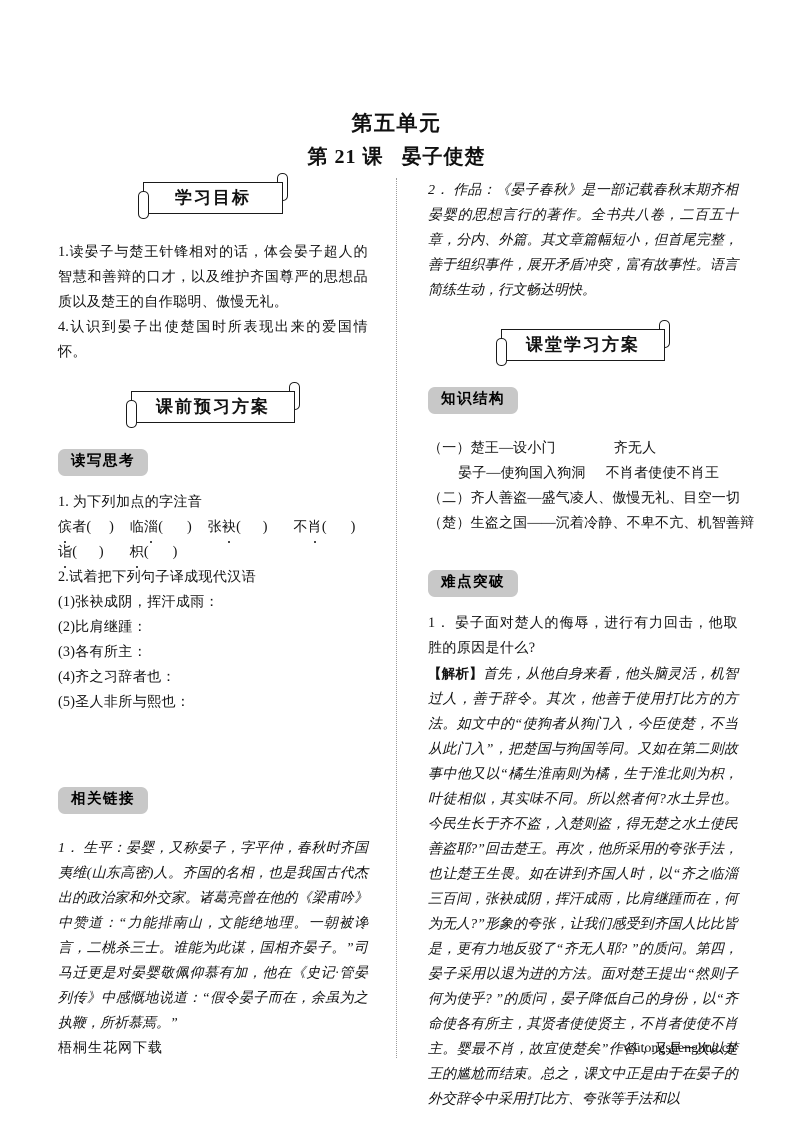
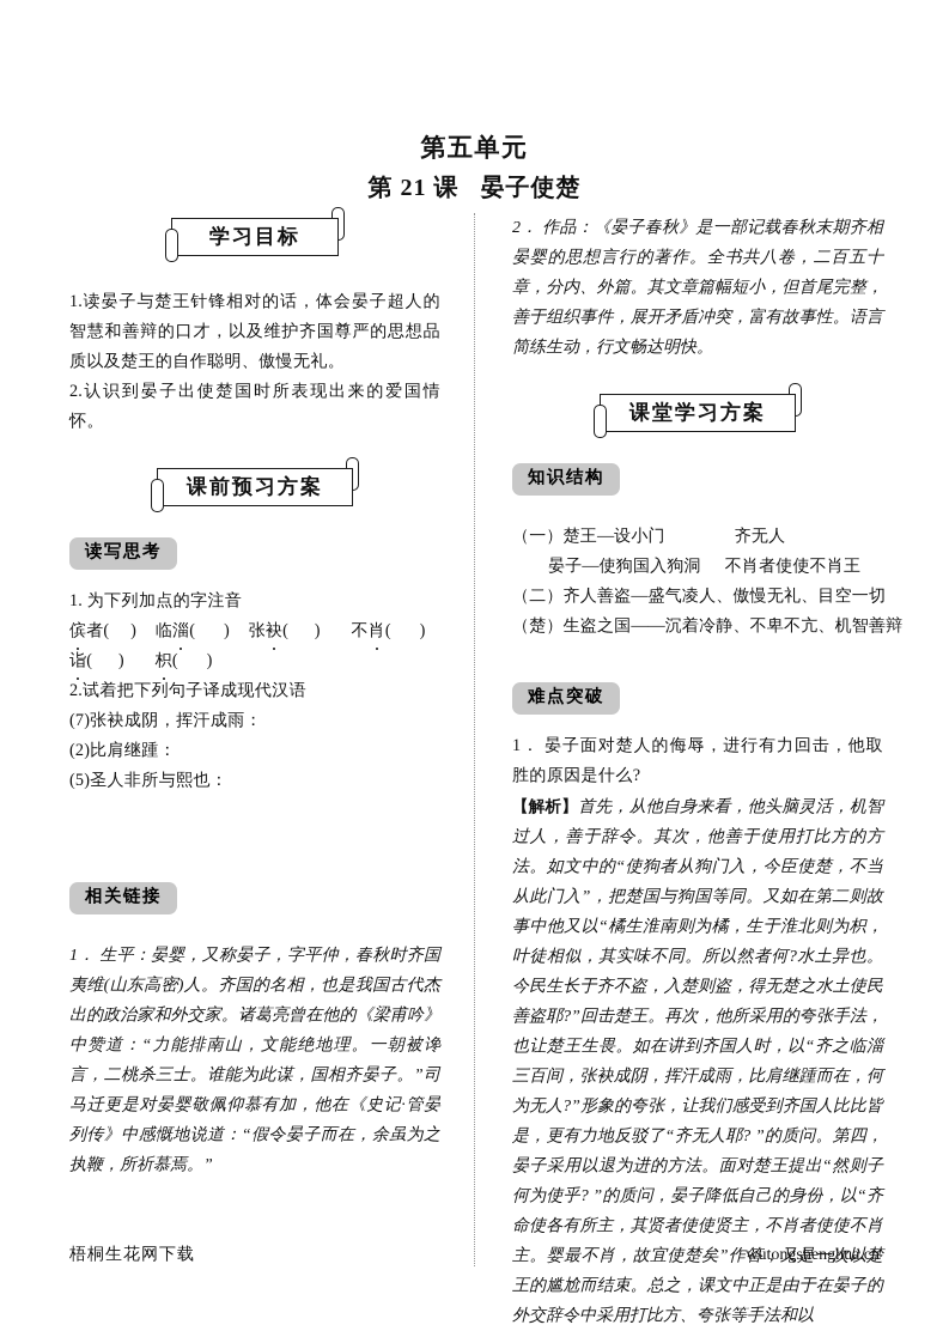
  第五单元
  第 21 课 晏子使楚
  学习目标
  1.读晏子与楚王针锋相对的话，体会晏子超人的智慧和善辩的口才，以及维护齐国尊严的思想品质以及楚王的自作聪明、傲慢无礼。
- 4.认识到晏子出使楚国时所表现出来的爱国情怀。
+ 2.认识到晏子出使楚国时所表现出来的爱国情怀。
  课前预习方案
  读写思考
  1. 为下列加点的字注音
  傧者( ) 临淄( ) 张袂( ) 不肖( )
  诣( ) 枳( )
  2.试着把下列句子译成现代汉语
- (1)张袂成阴，挥汗成雨：
+ (7)张袂成阴，挥汗成雨：
  (2)比肩继踵：
- (3)各有所主：
- (4)齐之习辞者也：
  (5)圣人非所与熙也：
  相关链接
  1． 生平：晏婴，又称晏子，字平仲，春秋时齐国夷维(山东高密)人。齐国的名相，也是我国古代杰出的政治家和外交家。诸葛亮曾在他的《梁甫吟》中赞道：“力能排南山，文能绝地理。一朝被谗言，二桃杀三士。谁能为此谋，国相齐晏子。”司马迁更是对晏婴敬佩仰慕有加，他在《史记·管晏列传》中感慨地说道：“假令晏子而在，余虽为之执鞭，所祈慕焉。”
  2． 作品：《晏子春秋》是一部记载春秋末期齐相晏婴的思想言行的著作。全书共八卷，二百五十章，分内、外篇。其文章篇幅短小，但首尾完整，善于组织事件，展开矛盾冲突，富有故事性。语言简练生动，行文畅达明快。
  课堂学习方案
  知识结构
  （一）楚王—设小门 齐无人
  晏子—使狗国入狗洞 不肖者使使不肖王
  （二）齐人善盗—盛气凌人、傲慢无礼、目空一切
  （楚）生盗之国——沉着冷静、不卑不亢、机智善辩
  难点突破
  1． 晏子面对楚人的侮辱，进行有力回击，他取胜的原因是什么?
  【解析】首先，从他自身来看，他头脑灵活，机智过人，善于辞令。其次，他善于使用打比方的方法。如文中的“使狗者从狗门入，今臣使楚，不当从此门入”，把楚国与狗国等同。又如在第二则故事中他又以“橘生淮南则为橘，生于淮北则为枳，叶徒相似，其实味不同。所以然者何?水土异也。今民生长于齐不盗，入楚则盗，得无楚之水土使民善盗耶?”回击楚王。再次，他所采用的夸张手法，也让楚王生畏。如在讲到齐国人时，以“齐之临淄三百间，张袂成阴，挥汗成雨，比肩继踵而在，何为无人?”形象的夸张，让我们感受到齐国人比比皆是，更有力地反驳了“齐无人耶? ”的质问。第四，晏子采用以退为进的方法。面对楚王提出“然则子何为使乎? ”的质问，晏子降低自己的身份，以“齐命使各有所主，其贤者使使贤主，不肖者使使不肖主。婴最不肖，故宜使楚矣”作答，又是一次以楚王的尴尬而结束。总之，课文中正是由于在晏子的外交辞令中采用打比方、夸张等手法和以
  梧桐生花网下载
  wutongshenghua.cn
